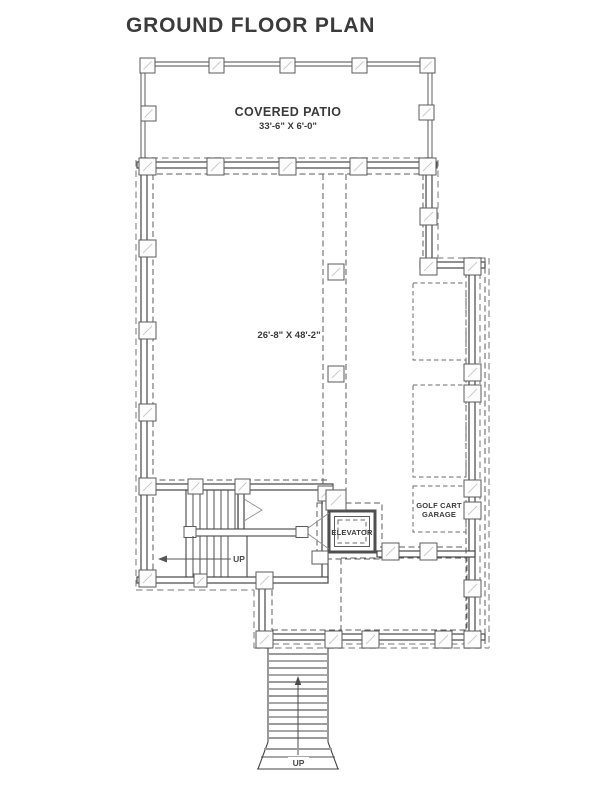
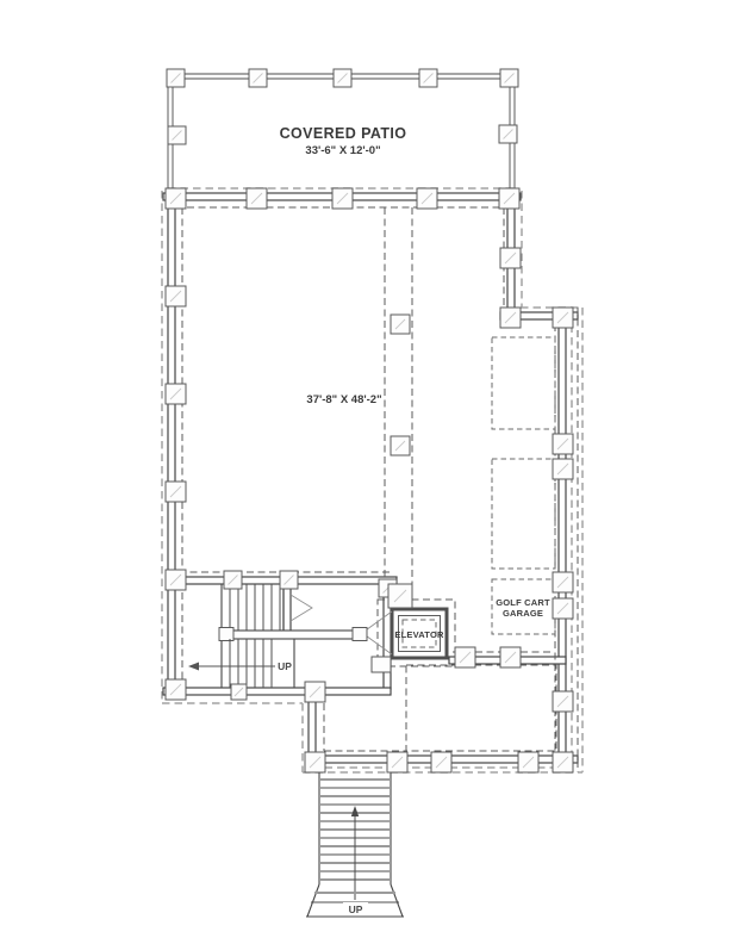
- GROUND FLOOR PLAN
  COVERED PATIO
- 33'-6" X 6'-0"
+ 33'-6" X 12'-0"
- 26'-8" X 48'-2"
+ 37'-8" X 48'-2"
  GOLF CART
  GARAGE
  ELEVATOR
  UP
  UP
